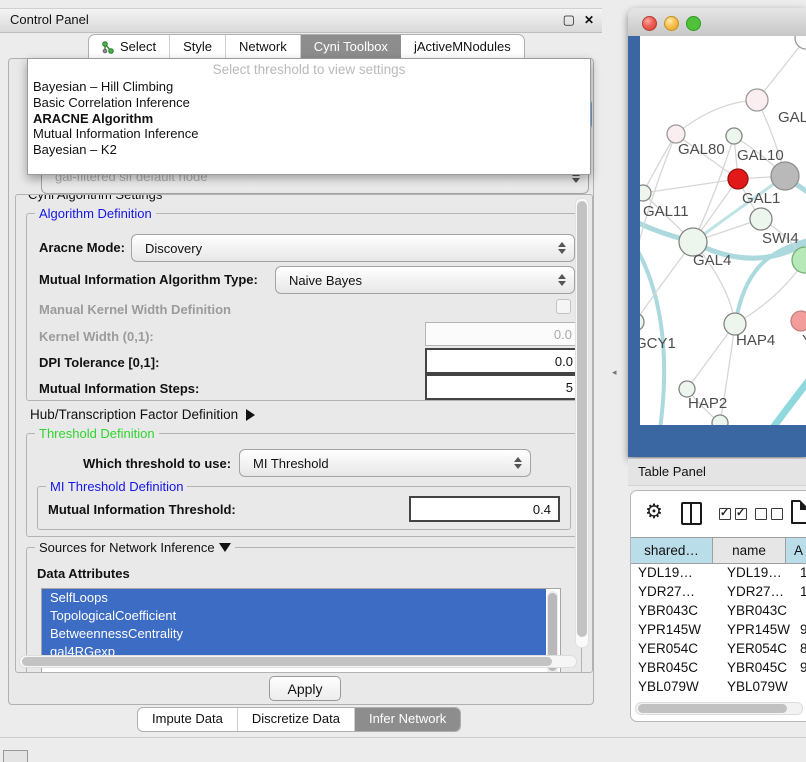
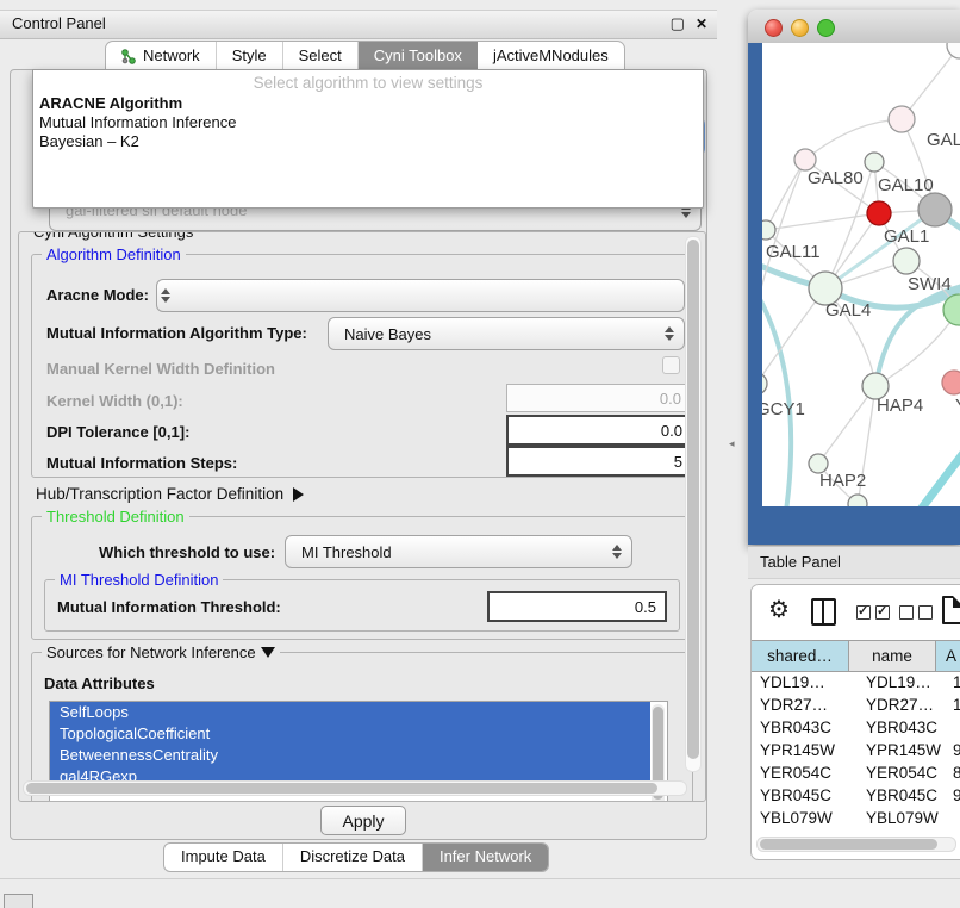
  Control Panel
  ▢
  ✕
- Select
+ Network
  Style
- Network
+ Select
  Cyni Toolbox
  jActiveMNodules
  gal-filtered sif default node
- Select threshold to view settings
+ Select algorithm to view settings
- Bayesian – Hill Climbing
- Basic Correlation Inference
  ARACNE Algorithm
  Mutual Information Inference
  Bayesian – K2
  Cyni Algorithm Settings
  Algorithm Definition
  Aracne Mode:
- Discovery
  Mutual Information Algorithm Type:
  Naive Bayes
  Manual Kernel Width Definition
  Kernel Width (0,1):
  0.0
  DPI Tolerance [0,1]:
  0.0
  Mutual Information Steps:
  5
  Hub/Transcription Factor Definition
  Threshold Definition
  Which threshold to use:
  MI Threshold
  MI Threshold Definition
  Mutual Information Threshold:
- 0.4
+ 0.5
  Sources for Network Inference
  Data Attributes
  SelfLoops
  TopologicalCoefficient
  BetweennessCentrality
  gal4RGexp
  Apply
  Impute Data
  Discretize Data
  Infer Network
  ◂
  GAL
  GAL80
  GAL10
  GAL1
  GAL11
  SWI4
  GAL4
  GCY1
  HAP4
  HAP2
  Table Panel
  ⚙
  shared…
  name
  A
  YDL19…
  YDL19…
  YDR27…
  YDR27…
  YBR043C
  YBR043C
  YPR145W
  YPR145W
  YER054C
  YER054C
  YBR045C
  YBR045C
  YBL079W
  YBL079W
